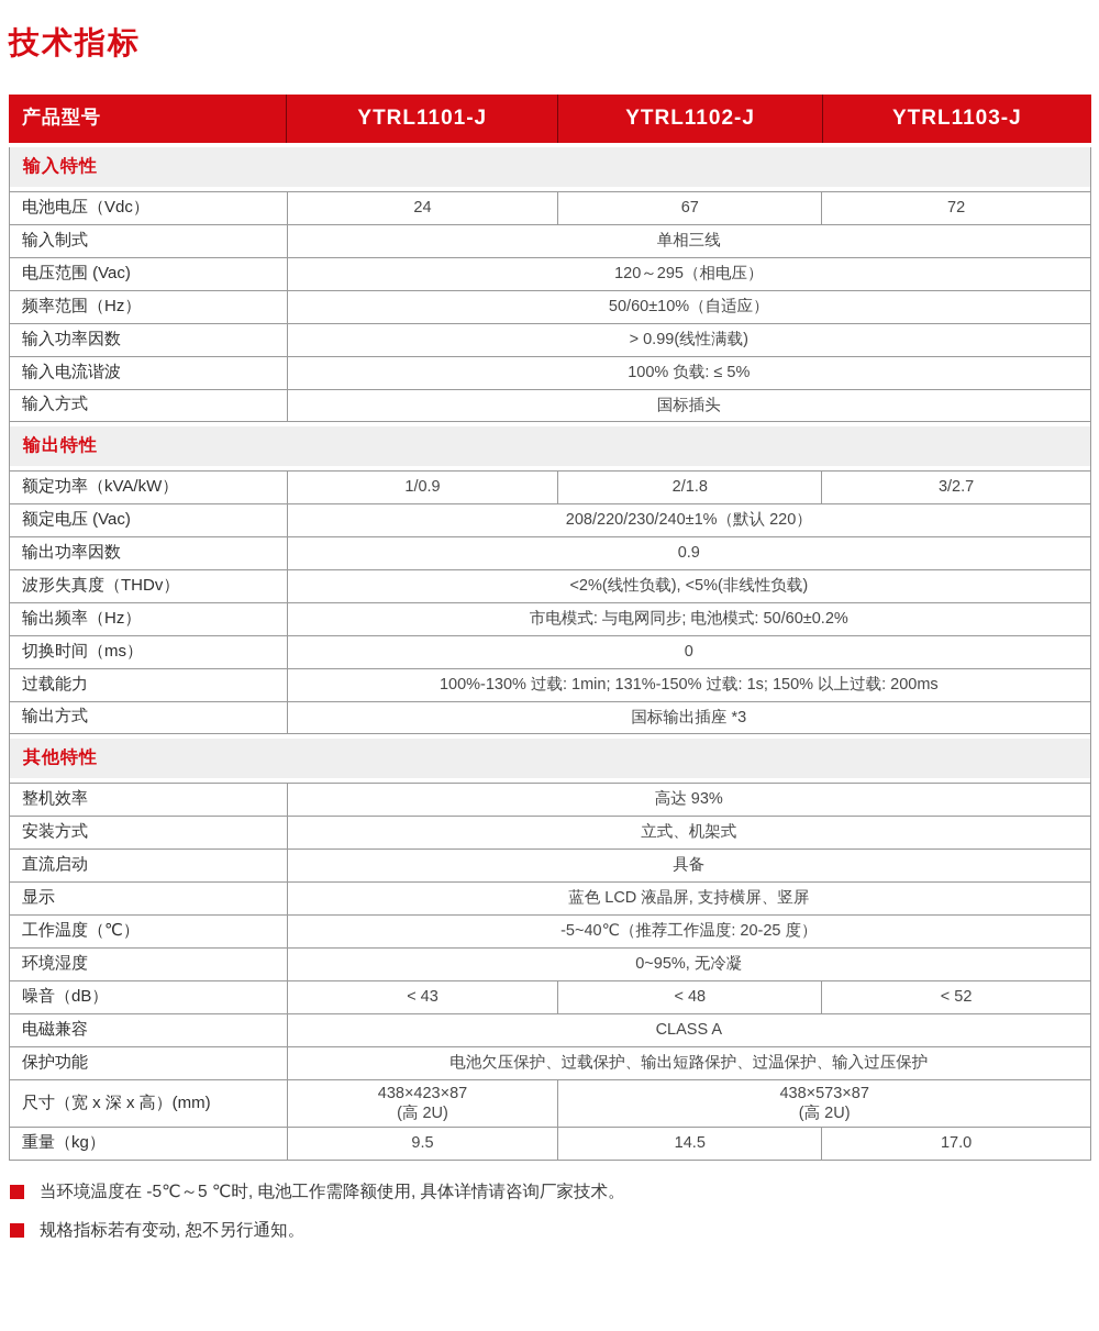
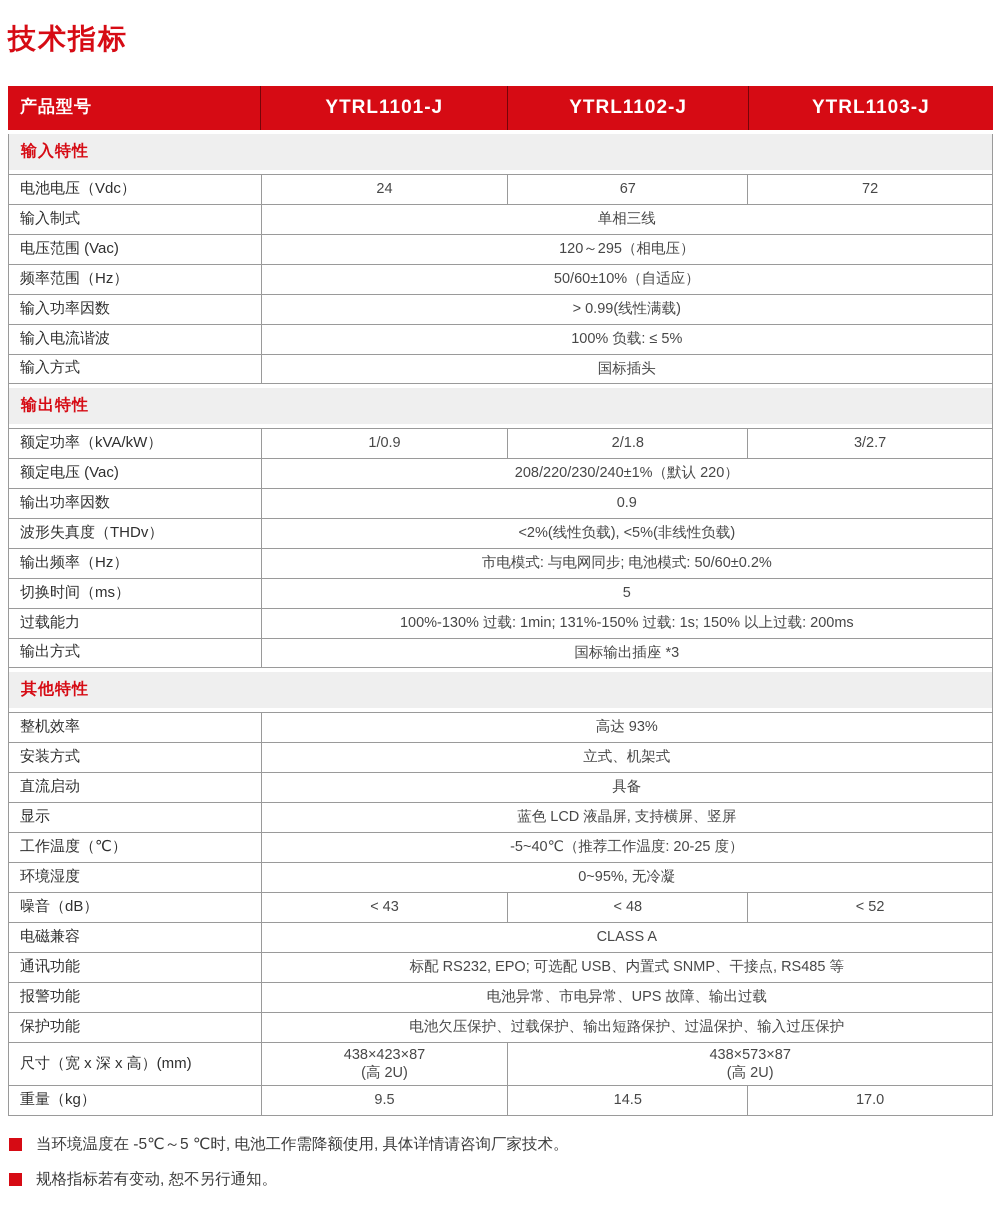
  技术指标
  产品型号
  YTRL1101-J
  YTRL1102-J
  YTRL1103-J
  输入特性
  电池电压（Vdc）
  24
  67
  72
  输入制式
  单相三线
  电压范围 (Vac)
  120～295（相电压）
  频率范围（Hz）
  50/60±10%（自适应）
  输入功率因数
  > 0.99(线性满载)
  输入电流谐波
  100% 负载: ≤ 5%
  输入方式
  国标插头
  输出特性
  额定功率（kVA/kW）
  1/0.9
  2/1.8
  3/2.7
  额定电压 (Vac)
  208/220/230/240±1%（默认 220）
  输出功率因数
  0.9
  波形失真度（THDv）
  <2%(线性负载), <5%(非线性负载)
  输出频率（Hz）
  市电模式: 与电网同步; 电池模式: 50/60±0.2%
  切换时间（ms）
- 0
+ 5
  过载能力
  100%-130% 过载: 1min; 131%-150% 过载: 1s; 150% 以上过载: 200ms
  输出方式
  国标输出插座 *3
  其他特性
  整机效率
  高达 93%
  安装方式
  立式、机架式
  直流启动
  具备
  显示
  蓝色 LCD 液晶屏, 支持横屏、竖屏
  工作温度（℃）
  -5~40℃（推荐工作温度: 20-25 度）
  环境湿度
  0~95%, 无冷凝
  噪音（dB）
  < 43
  < 48
  < 52
  电磁兼容
  CLASS A
+ 通讯功能
+ 标配 RS232, EPO; 可选配 USB、内置式 SNMP、干接点, RS485 等
+ 报警功能
+ 电池异常、市电异常、UPS 故障、输出过载
  保护功能
  电池欠压保护、过载保护、输出短路保护、过温保护、输入过压保护
  尺寸（宽 x 深 x 高）(mm)
  438×423×87
  (高 2U)
  438×573×87
  (高 2U)
  重量（kg）
  9.5
  14.5
  17.0
  当环境温度在 -5℃～5 ℃时, 电池工作需降额使用, 具体详情请咨询厂家技术。
  规格指标若有变动, 恕不另行通知。
